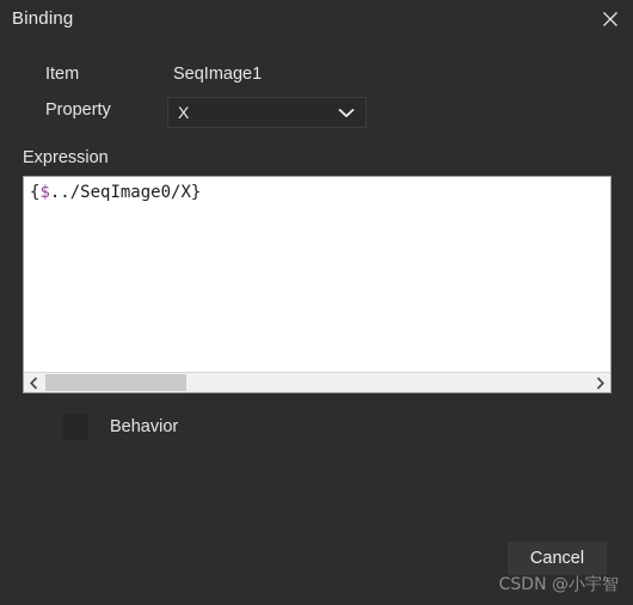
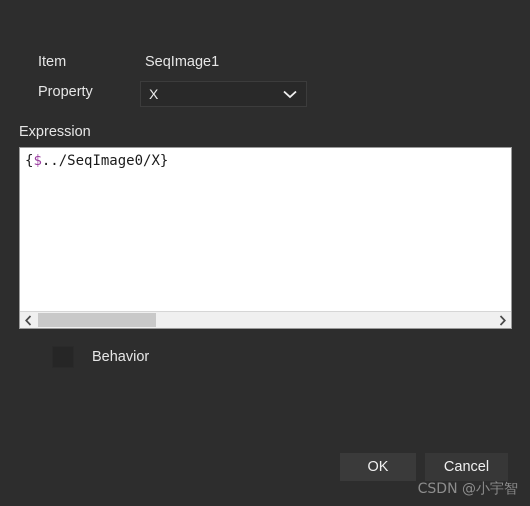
- Binding
  Item
  SeqImage1
  Property
  X
  Expression
  {$../SeqImage0/X}
  Behavior
+ OK
  Cancel
  CSDN @小宇智
